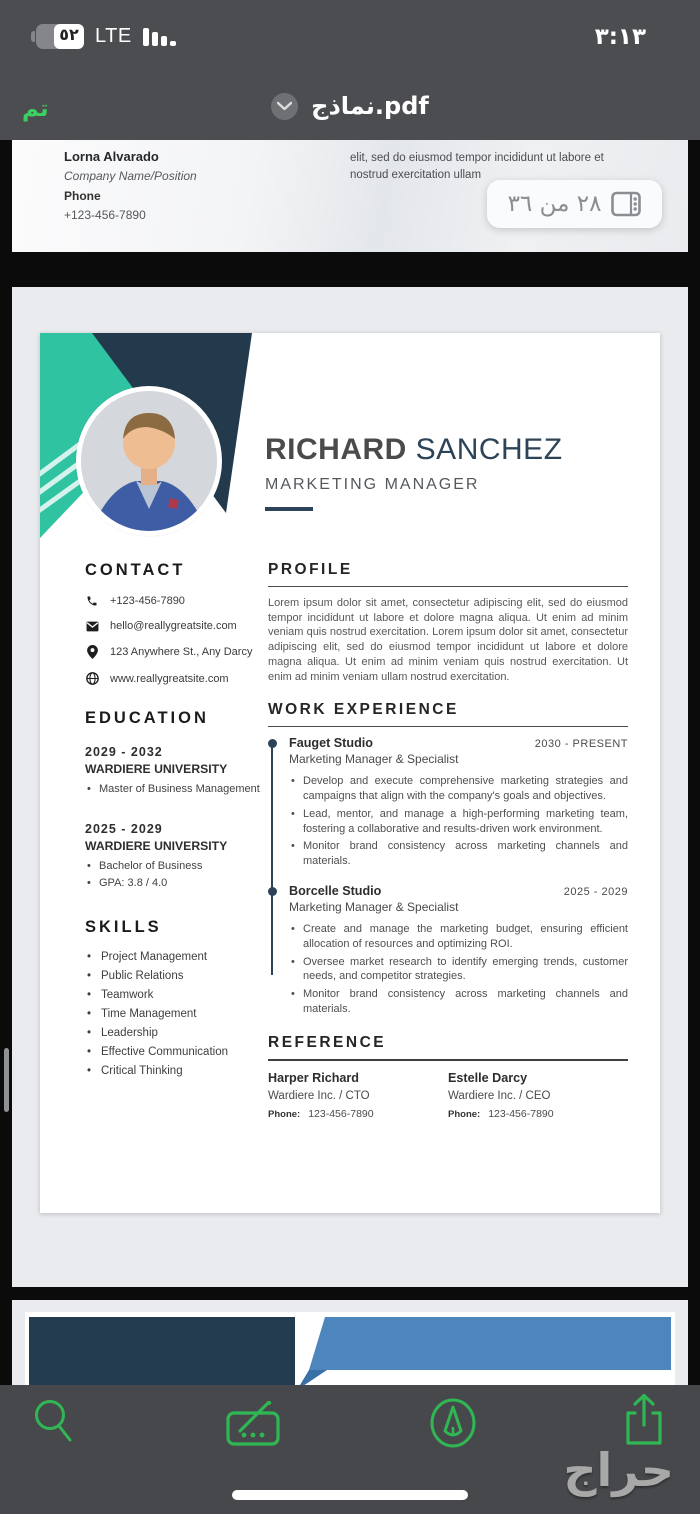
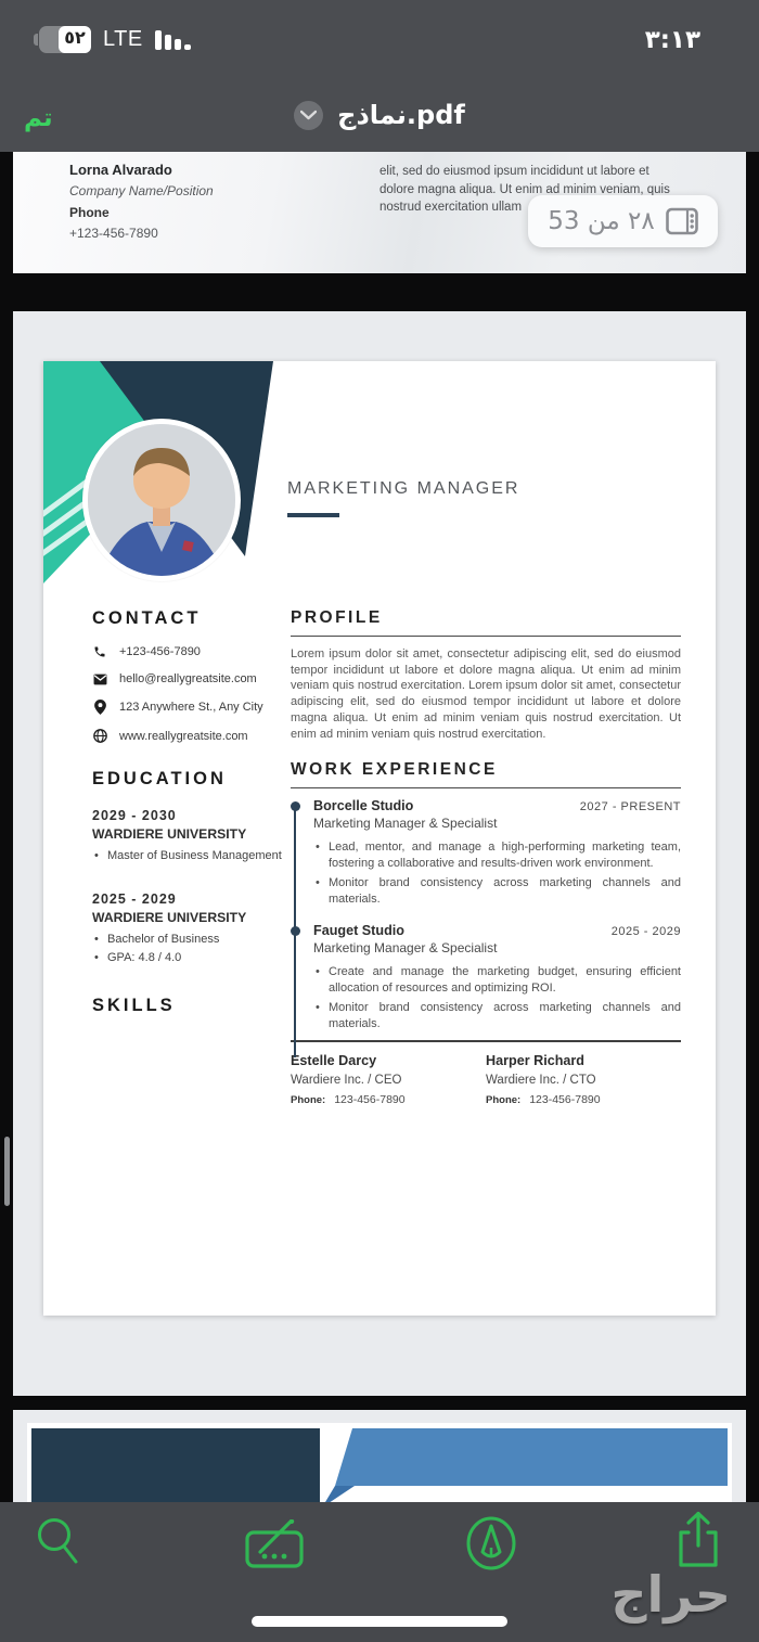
  ٥٢
  LTE
  ٣:١٣
  تم
  نماذج.pdf
  Lorna Alvarado
  Company Name/Position
  Phone
  +123-456-7890
- elit, sed do eiusmod tempor incididunt ut labore et
+ elit, sed do eiusmod ipsum incididunt ut labore et
+ dolore magna aliqua. Ut enim ad minim veniam, quis
  nostrud exercitation ullam
- ٢٨ من ٣٦
+ ٢٨ من 53
- RICHARD SANCHEZ
  MARKETING MANAGER
  CONTACT
  +123-456-7890
  hello@reallygreatsite.com
- 123 Anywhere St., Any Darcy
+ 123 Anywhere St., Any City
  www.reallygreatsite.com
  EDUCATION
- 2029 - 2032
+ 2029 - 2030
  WARDIERE UNIVERSITY
  Master of Business Management
  2025 - 2029
  WARDIERE UNIVERSITY
  Bachelor of Business
- GPA: 3.8 / 4.0
+ GPA: 4.8 / 4.0
  SKILLS
- Project Management
- Public Relations
- Teamwork
- Time Management
- Leadership
- Effective Communication
- Critical Thinking
  PROFILE
- Lorem ipsum dolor sit amet, consectetur adipiscing elit, sed do eiusmod tempor incididunt ut labore et dolore magna aliqua. Ut enim ad minim veniam quis nostrud exercitation. Lorem ipsum dolor sit amet, consectetur adipiscing elit, sed do eiusmod tempor incididunt ut labore et dolore magna aliqua. Ut enim ad minim veniam quis nostrud exercitation. Ut enim ad minim veniam ullam nostrud exercitation.
+ Lorem ipsum dolor sit amet, consectetur adipiscing elit, sed do eiusmod tempor incididunt ut labore et dolore magna aliqua. Ut enim ad minim veniam quis nostrud exercitation. Lorem ipsum dolor sit amet, consectetur adipiscing elit, sed do eiusmod tempor incididunt ut labore et dolore magna aliqua. Ut enim ad minim veniam quis nostrud exercitation. Ut enim ad minim veniam quis nostrud exercitation.
  WORK EXPERIENCE
- Fauget Studio
+ Borcelle Studio
- 2030 - PRESENT
+ 2027 - PRESENT
  Marketing Manager & Specialist
- Develop and execute comprehensive marketing strategies and campaigns that align with the company's goals and objectives.
  Lead, mentor, and manage a high-performing marketing team, fostering a collaborative and results-driven work environment.
  Monitor brand consistency across marketing channels and materials.
- Borcelle Studio
+ Fauget Studio
  2025 - 2029
  Marketing Manager & Specialist
  Create and manage the marketing budget, ensuring efficient allocation of resources and optimizing ROI.
- Oversee market research to identify emerging trends, customer needs, and competitor strategies.
  Monitor brand consistency across marketing channels and materials.
- REFERENCE
- Harper Richard
+ Estelle Darcy
- Wardiere Inc. / CTO
+ Wardiere Inc. / CEO
  Phone: 123-456-7890
- Estelle Darcy
+ Harper Richard
- Wardiere Inc. / CEO
+ Wardiere Inc. / CTO
  Phone: 123-456-7890
  حراج
